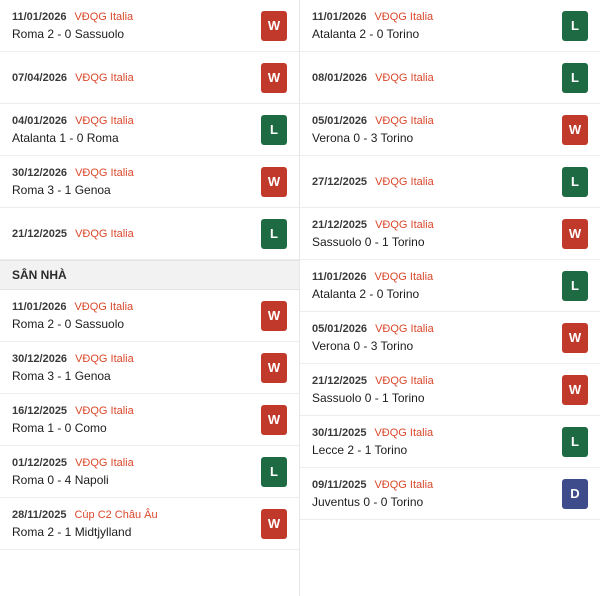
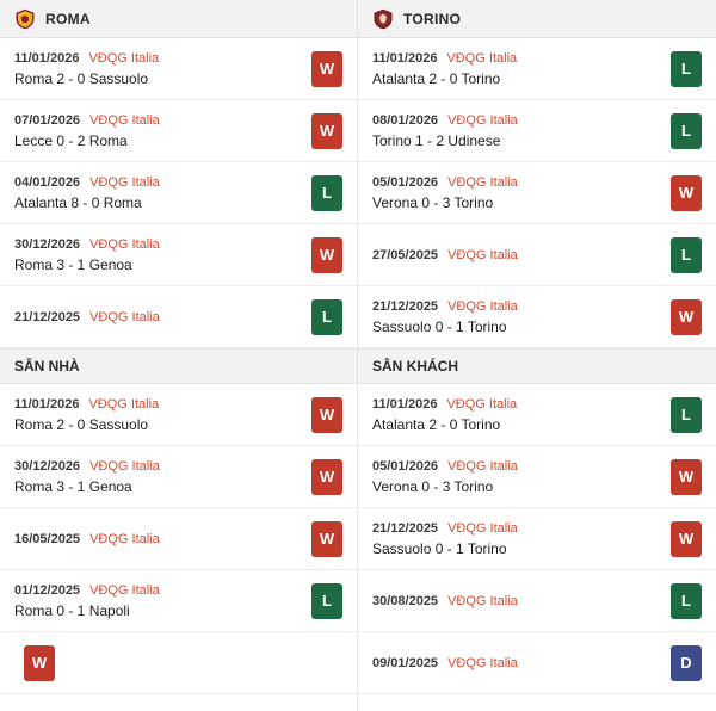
+ ROMA
  11/01/2026
  VĐQG Italia
  Roma 2 - 0 Sassuolo
  W
- 07/04/2026
+ 07/01/2026
  VĐQG Italia
+ Lecce 0 - 2 Roma
  W
  04/01/2026
  VĐQG Italia
- Atalanta 1 - 0 Roma
+ Atalanta 8 - 0 Roma
  L
  30/12/2026
  VĐQG Italia
  Roma 3 - 1 Genoa
  W
  21/12/2025
  VĐQG Italia
  L
  SÂN NHÀ
  11/01/2026
  VĐQG Italia
  Roma 2 - 0 Sassuolo
  W
  30/12/2026
  VĐQG Italia
  Roma 3 - 1 Genoa
  W
- 16/12/2025
+ 16/05/2025
  VĐQG Italia
- Roma 1 - 0 Como
  W
  01/12/2025
  VĐQG Italia
- Roma 0 - 4 Napoli
+ Roma 0 - 1 Napoli
  L
- 28/11/2025
- Cúp C2 Châu Âu
- Roma 2 - 1 Midtjylland
  W
+ TORINO
  11/01/2026
  VĐQG Italia
  Atalanta 2 - 0 Torino
  L
  08/01/2026
  VĐQG Italia
+ Torino 1 - 2 Udinese
  L
  05/01/2026
  VĐQG Italia
  Verona 0 - 3 Torino
  W
- 27/12/2025
+ 27/05/2025
  VĐQG Italia
  L
  21/12/2025
  VĐQG Italia
  Sassuolo 0 - 1 Torino
  W
+ SÂN KHÁCH
  11/01/2026
  VĐQG Italia
  Atalanta 2 - 0 Torino
  L
  05/01/2026
  VĐQG Italia
  Verona 0 - 3 Torino
  W
  21/12/2025
  VĐQG Italia
  Sassuolo 0 - 1 Torino
  W
- 30/11/2025
+ 30/08/2025
  VĐQG Italia
- Lecce 2 - 1 Torino
  L
- 09/11/2025
+ 09/01/2025
  VĐQG Italia
- Juventus 0 - 0 Torino
  D
